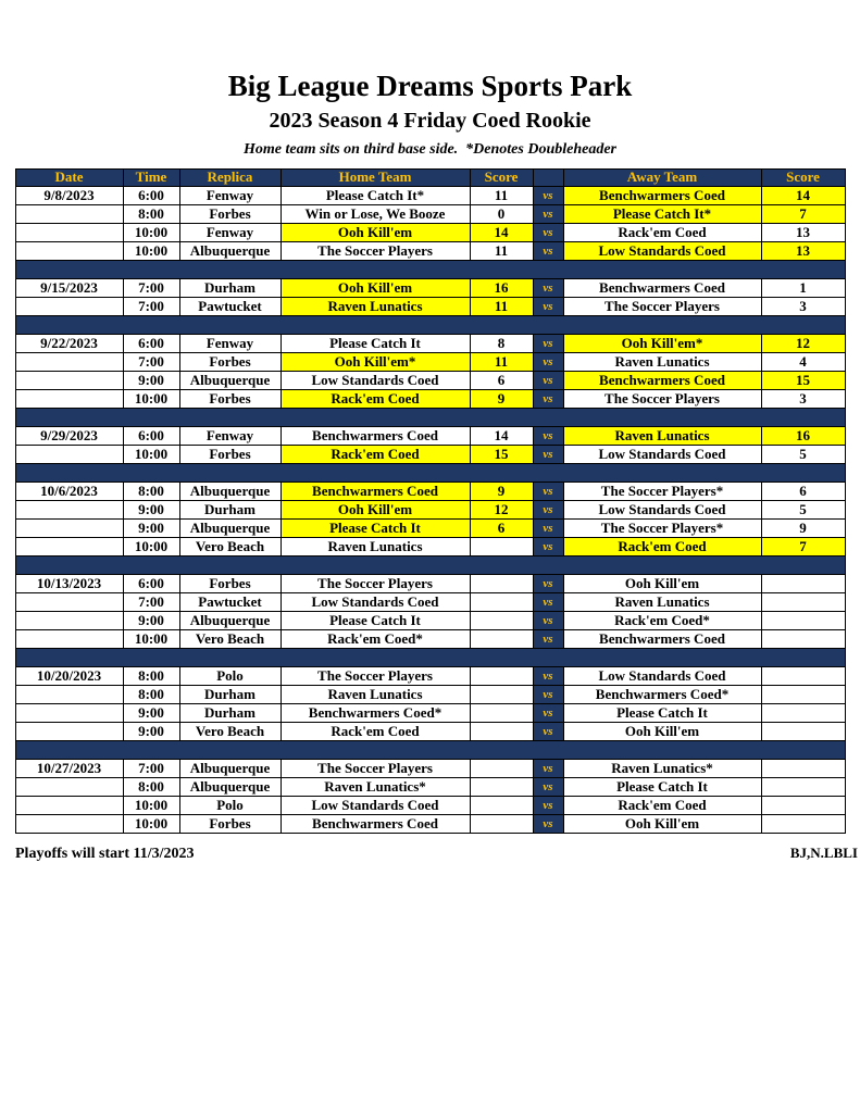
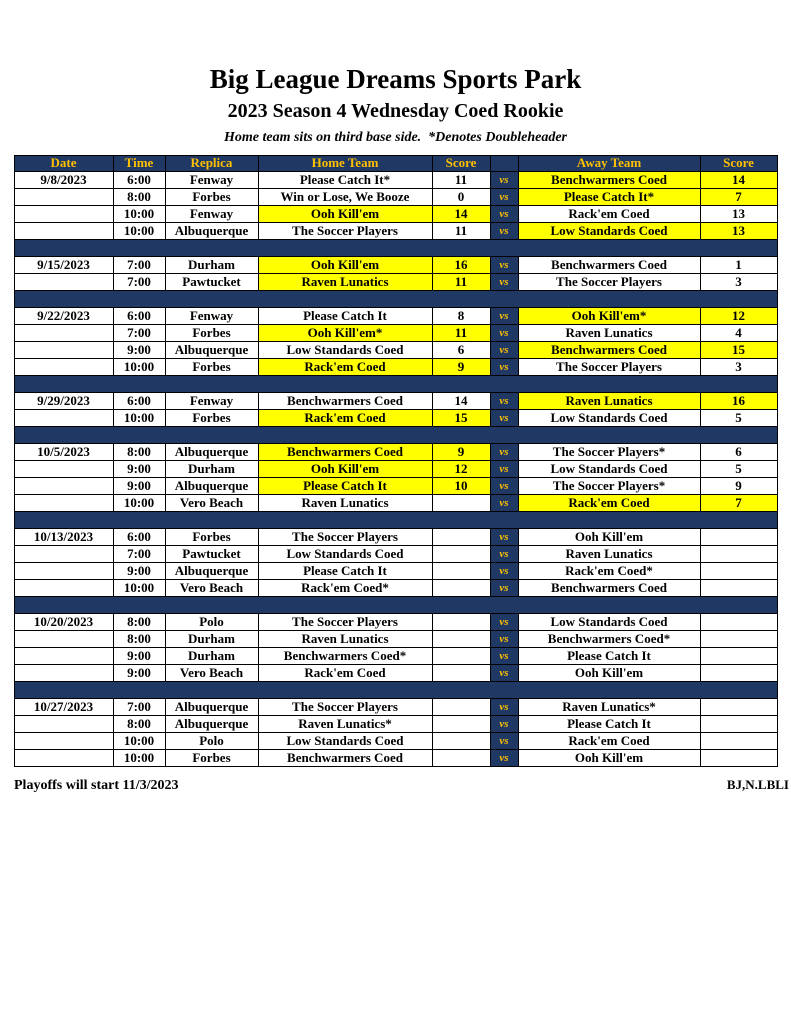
  Big League Dreams Sports Park
- 2023 Season 4 Friday Coed Rookie
+ 2023 Season 4 Wednesday Coed Rookie
  Home team sits on third base side. *Denotes Doubleheader
  Date	Time	Replica	Home Team	Score		Away Team	Score
  9/8/2023	6:00	Fenway	Please Catch It*	11	vs	Benchwarmers Coed	14
  	8:00	Forbes	Win or Lose, We Booze	0	vs	Please Catch It*	7
  	10:00	Fenway	Ooh Kill'em	14	vs	Rack'em Coed	13
  	10:00	Albuquerque	The Soccer Players	11	vs	Low Standards Coed	13
  9/15/2023	7:00	Durham	Ooh Kill'em	16	vs	Benchwarmers Coed	1
  	7:00	Pawtucket	Raven Lunatics	11	vs	The Soccer Players	3
  9/22/2023	6:00	Fenway	Please Catch It	8	vs	Ooh Kill'em*	12
  	7:00	Forbes	Ooh Kill'em*	11	vs	Raven Lunatics	4
  	9:00	Albuquerque	Low Standards Coed	6	vs	Benchwarmers Coed	15
  	10:00	Forbes	Rack'em Coed	9	vs	The Soccer Players	3
  9/29/2023	6:00	Fenway	Benchwarmers Coed	14	vs	Raven Lunatics	16
  	10:00	Forbes	Rack'em Coed	15	vs	Low Standards Coed	5
- 10/6/2023	8:00	Albuquerque	Benchwarmers Coed	9	vs	The Soccer Players*	6
+ 10/5/2023	8:00	Albuquerque	Benchwarmers Coed	9	vs	The Soccer Players*	6
  	9:00	Durham	Ooh Kill'em	12	vs	Low Standards Coed	5
- 	9:00	Albuquerque	Please Catch It	6	vs	The Soccer Players*	9
+ 	9:00	Albuquerque	Please Catch It	10	vs	The Soccer Players*	9
  	10:00	Vero Beach	Raven Lunatics		vs	Rack'em Coed	7
  10/13/2023	6:00	Forbes	The Soccer Players		vs	Ooh Kill'em
  	7:00	Pawtucket	Low Standards Coed		vs	Raven Lunatics
  	9:00	Albuquerque	Please Catch It		vs	Rack'em Coed*
  	10:00	Vero Beach	Rack'em Coed*		vs	Benchwarmers Coed
  10/20/2023	8:00	Polo	The Soccer Players		vs	Low Standards Coed
  	8:00	Durham	Raven Lunatics		vs	Benchwarmers Coed*
  	9:00	Durham	Benchwarmers Coed*		vs	Please Catch It
  	9:00	Vero Beach	Rack'em Coed		vs	Ooh Kill'em
  10/27/2023	7:00	Albuquerque	The Soccer Players		vs	Raven Lunatics*
  	8:00	Albuquerque	Raven Lunatics*		vs	Please Catch It
  	10:00	Polo	Low Standards Coed		vs	Rack'em Coed
  	10:00	Forbes	Benchwarmers Coed		vs	Ooh Kill'em
  Playoffs will start 11/3/2023
  BJ,N.LBLI
